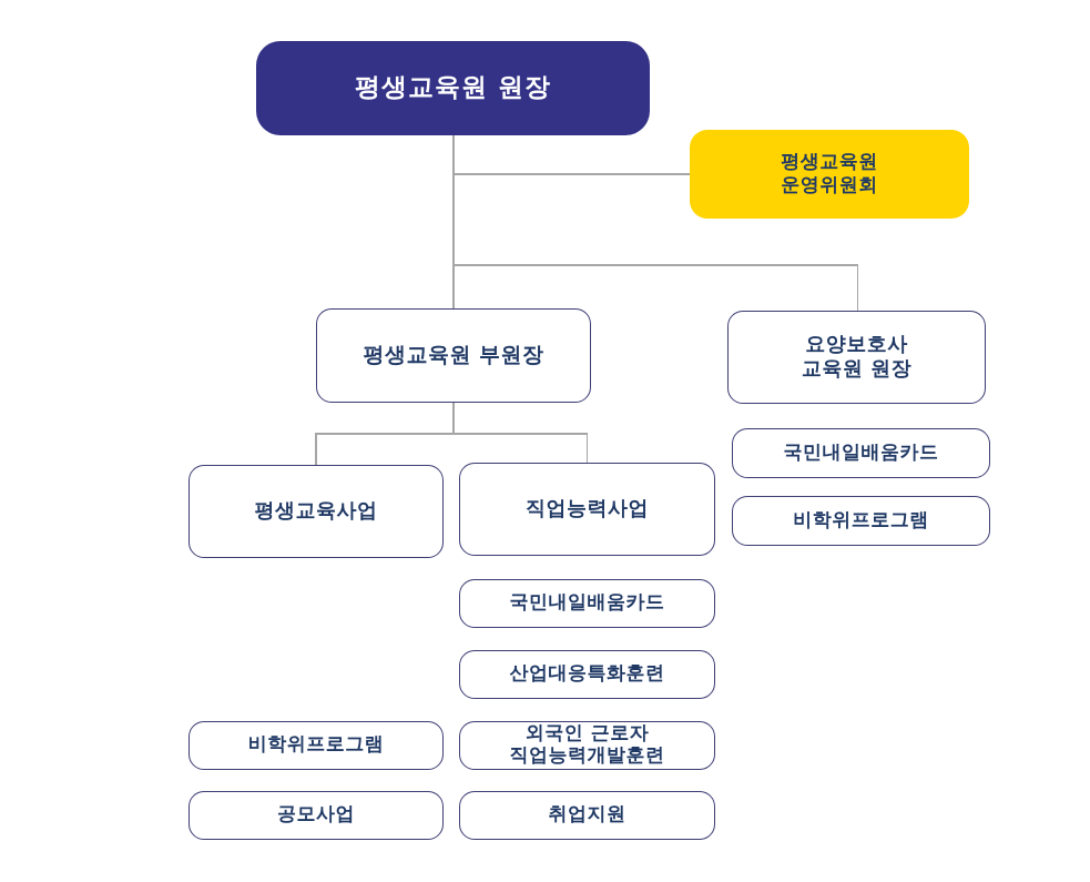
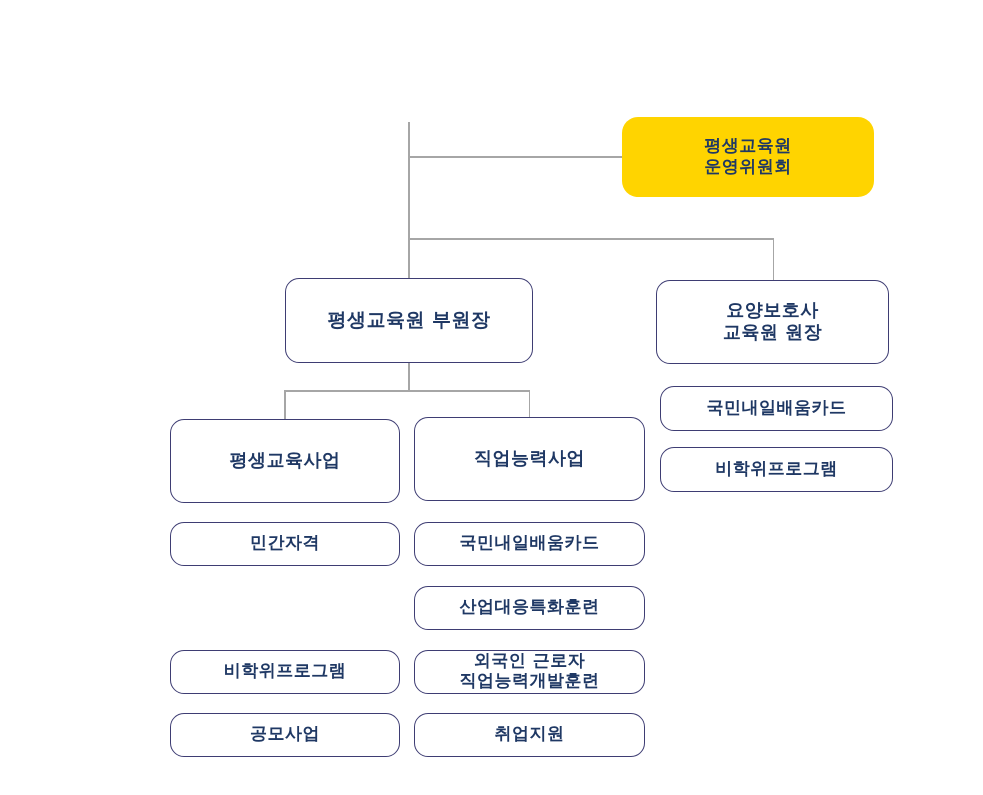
- 평생교육원 원장
  평생교육원
  운영위원회
  평생교육원 부원장
  요양보호사
  교육원 원장
  평생교육사업
  직업능력사업
  국민내일배움카드
  비학위프로그램
+ 민간자격
  비학위프로그램
  공모사업
  국민내일배움카드
  산업대응특화훈련
  외국인 근로자
  직업능력개발훈련
  취업지원
